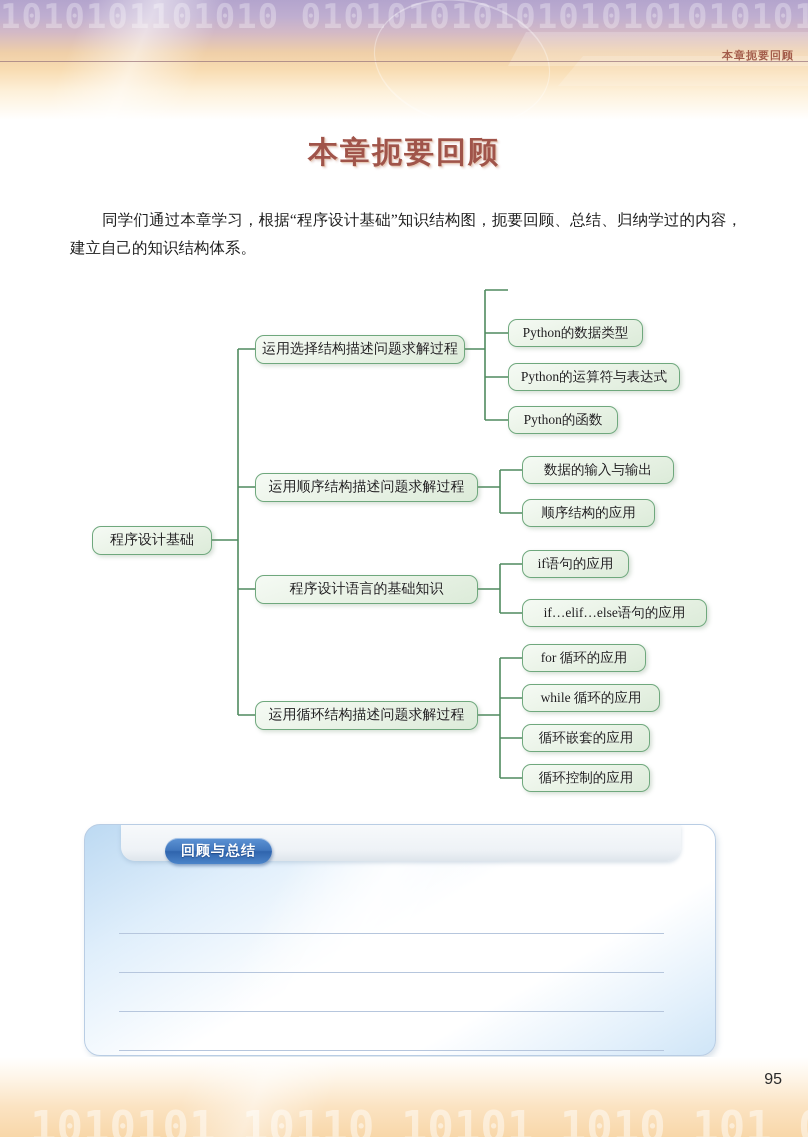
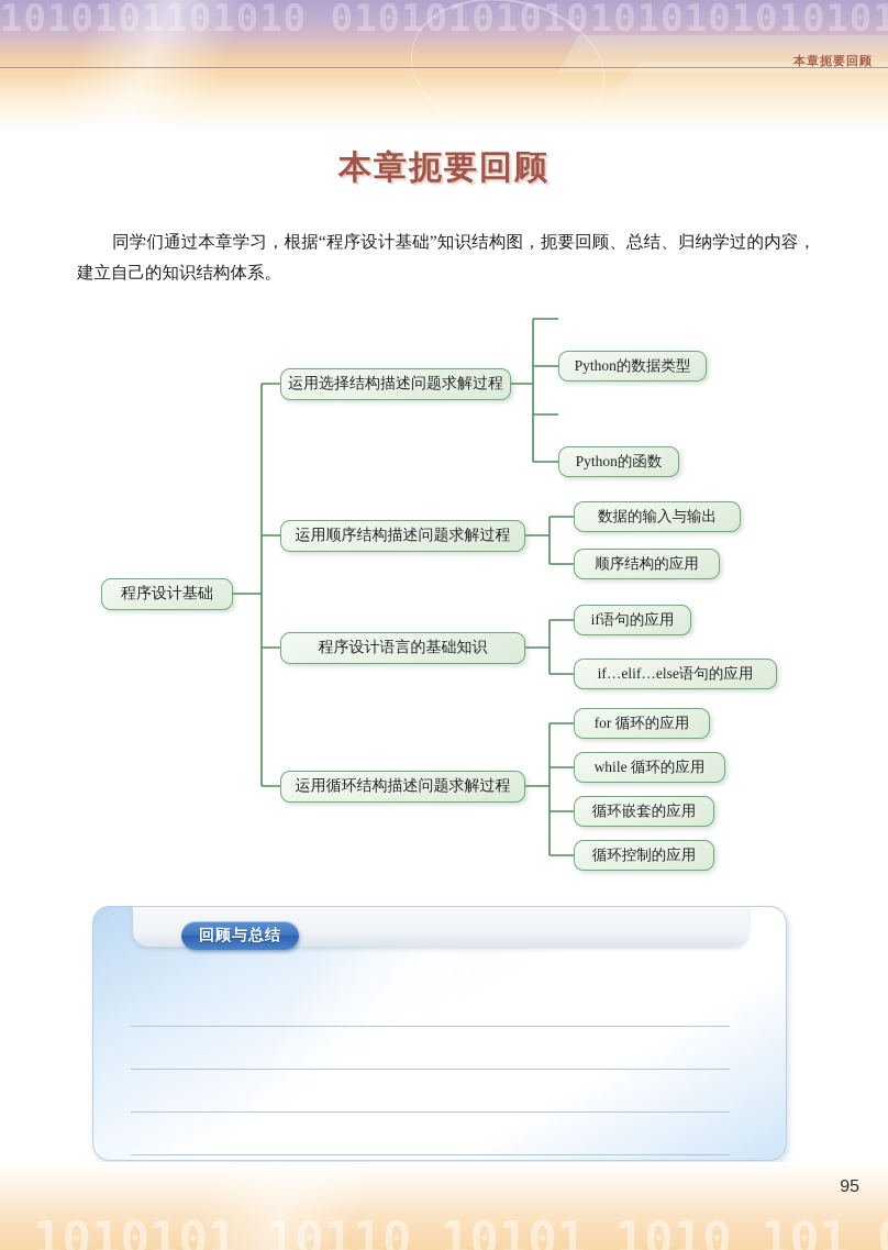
  本章扼要回顾
  本章扼要回顾
  同学们通过本章学习，根据“程序设计基础”知识结构图，扼要回顾、总结、归纳学过的内容，建立自己的知识结构体系。
  程序设计基础
  运用选择结构描述问题求解过程
  运用顺序结构描述问题求解过程
  程序设计语言的基础知识
  运用循环结构描述问题求解过程
  Python的数据类型
- Python的运算符与表达式
  Python的函数
  数据的输入与输出
  顺序结构的应用
  if语句的应用
  if…elif…else语句的应用
  for 循环的应用
  while 循环的应用
  循环嵌套的应用
  循环控制的应用
  回顾与总结
  95
